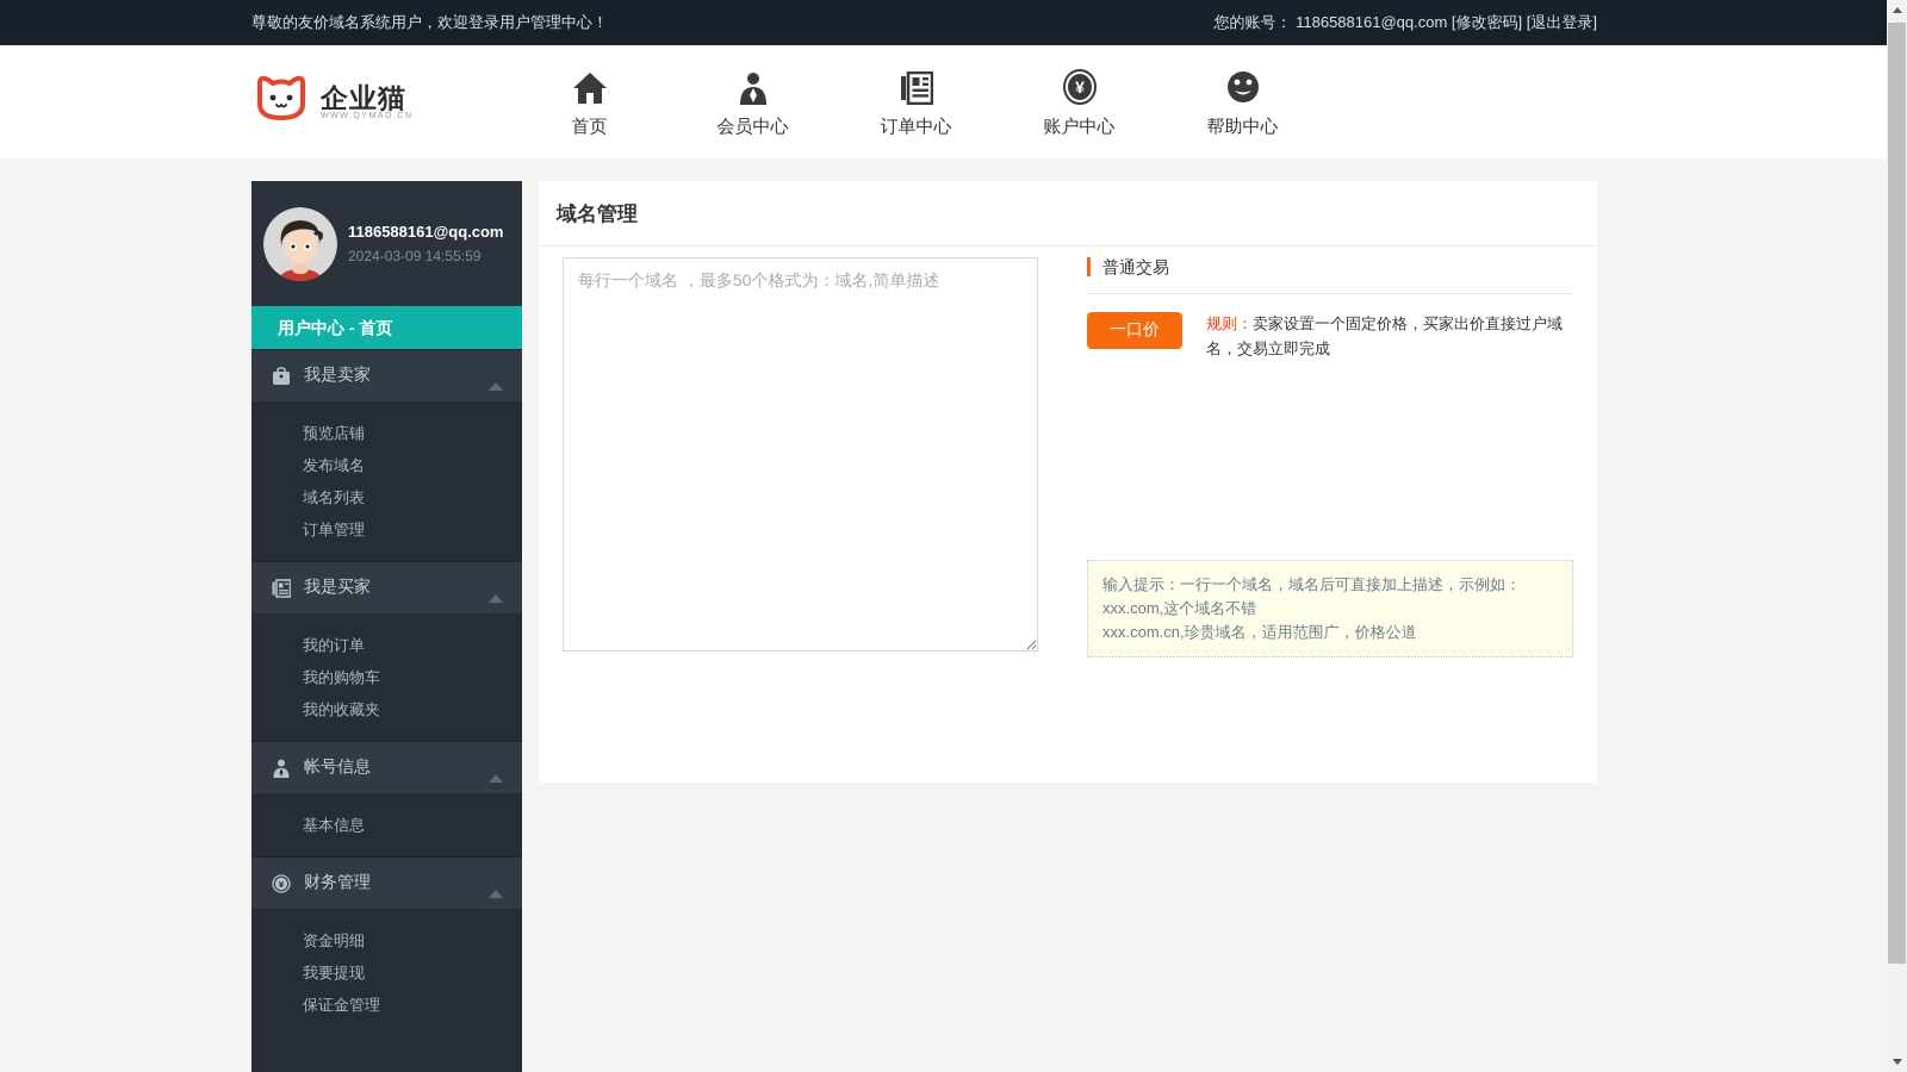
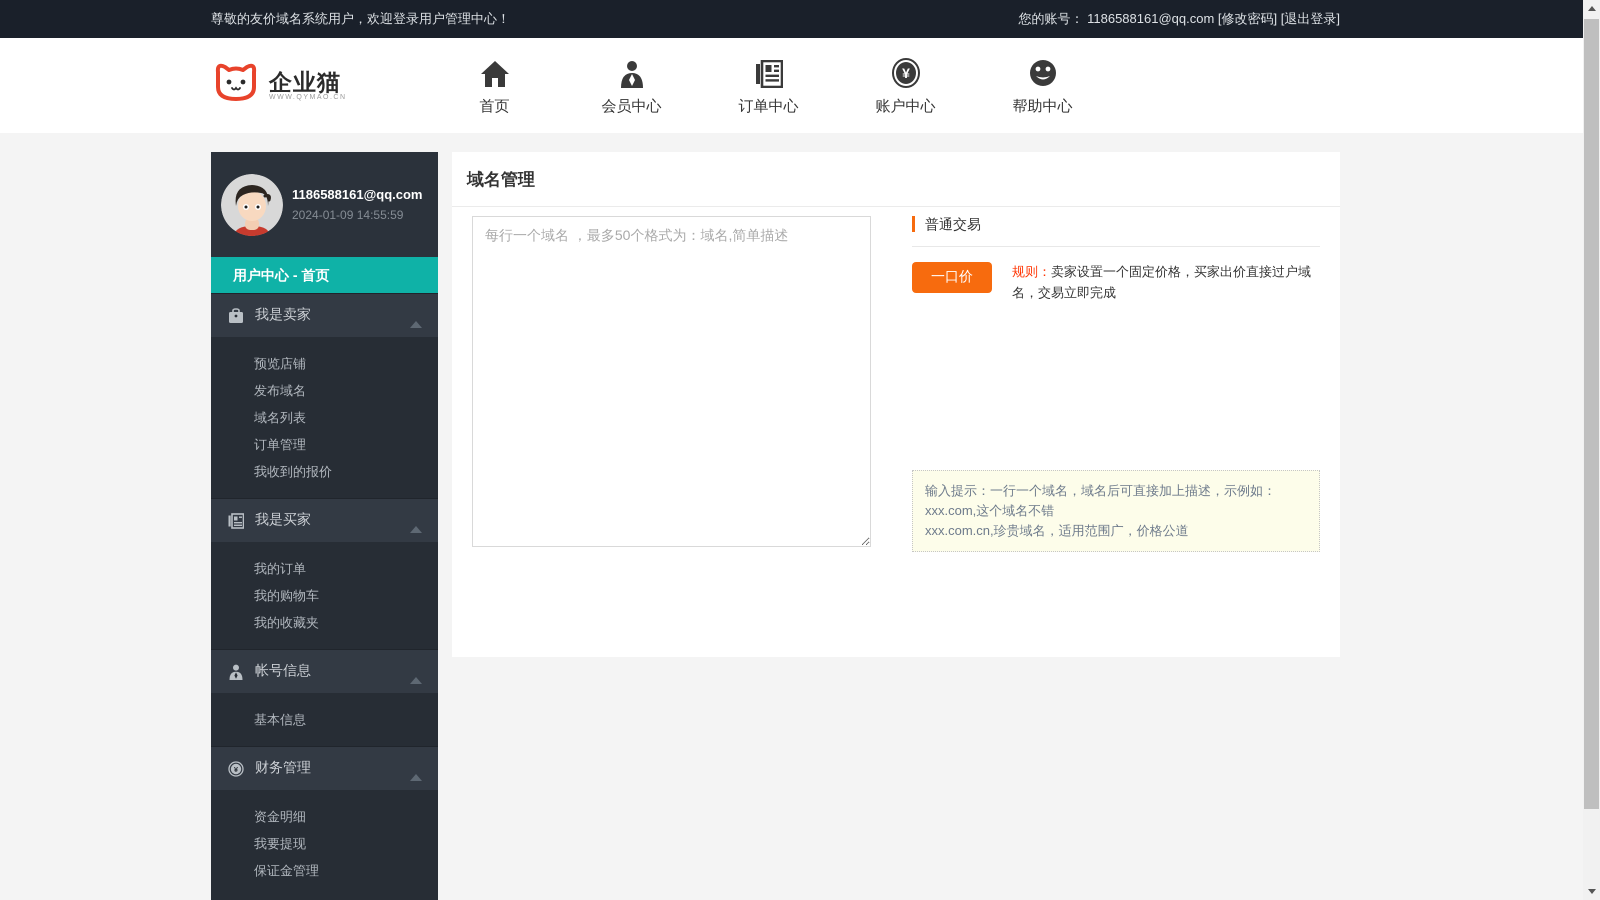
  尊敬的友价域名系统用户，欢迎登录用户管理中心！
  您的账号： 1186588161@qq.com [修改密码] [退出登录]
  企业猫
  首页
  会员中心
  订单中心
  ¥
  账户中心
  帮助中心
  1186588161@qq.com
- 2024-03-09 14:55:59
+ 2024-01-09 14:55:59
  用户中心 - 首页
  我是卖家
  预览店铺
  发布域名
  域名列表
  订单管理
+ 我收到的报价
  我是买家
  我的订单
  我的购物车
  我的收藏夹
  帐号信息
  基本信息
  ¥
  财务管理
  资金明细
  我要提现
  保证金管理
  域名管理
  每行一个域名 ，最多50个格式为：域名,简单描述
  普通交易
  一口价
  规则：卖家设置一个固定价格，买家出价直接过户域名，交易立即完成
  输入提示：一行一个域名，域名后可直接加上描述，示例如：
  xxx.com,这个域名不错
  xxx.com.cn,珍贵域名，适用范围广，价格公道
